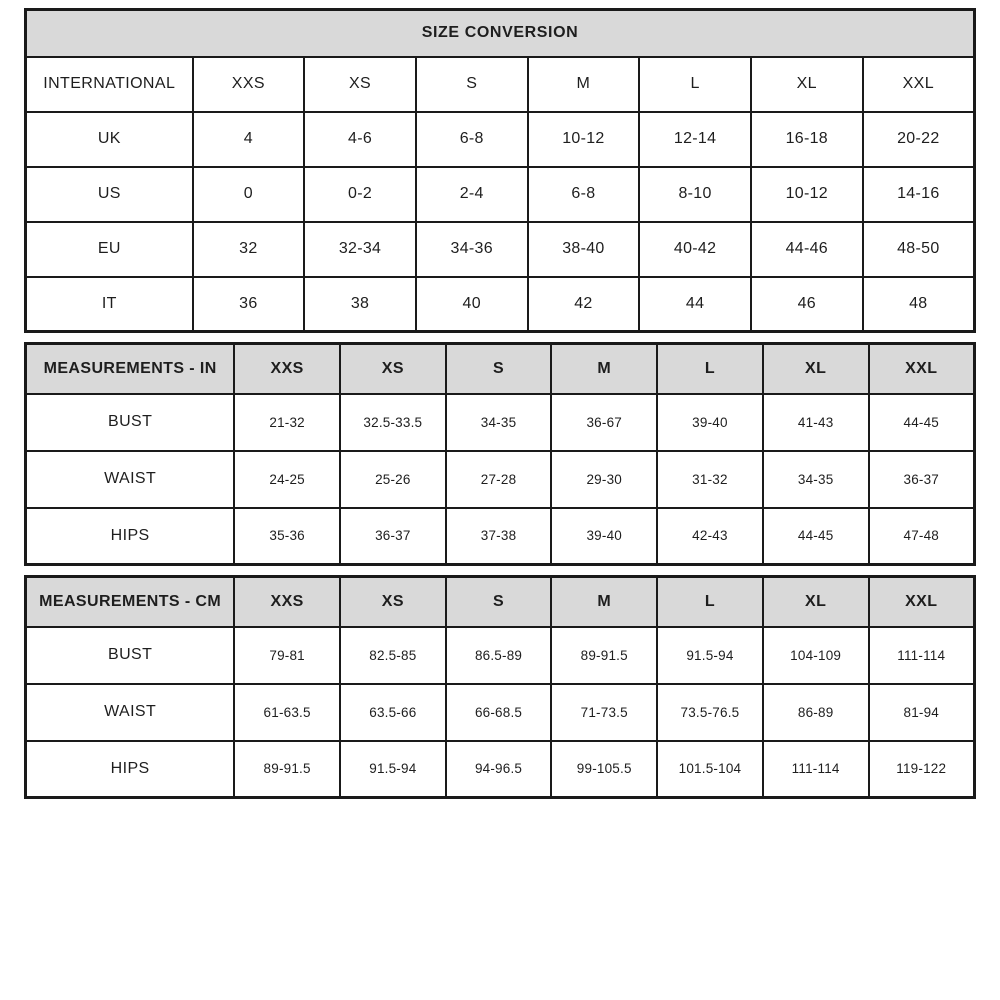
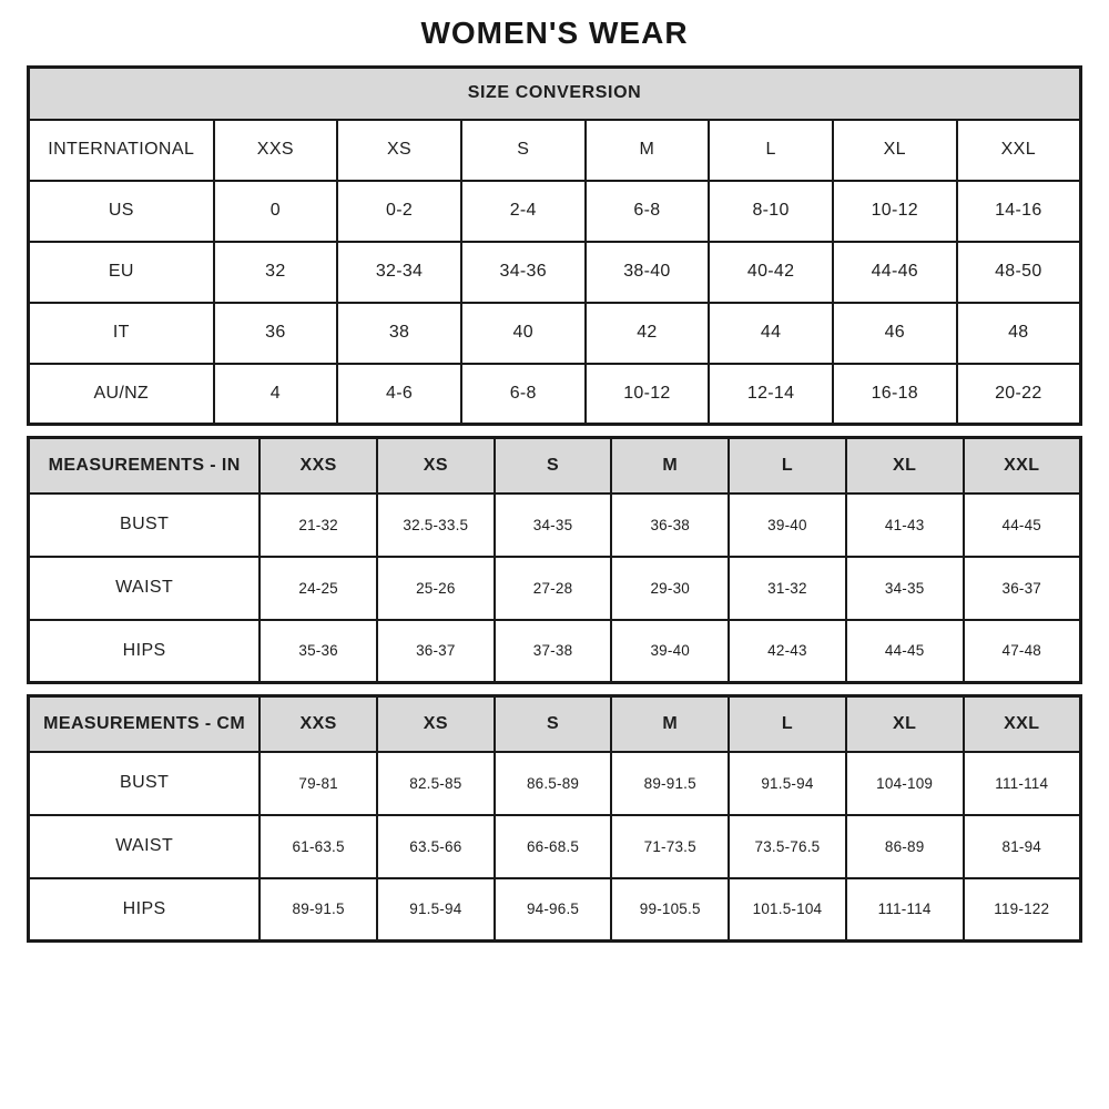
+ WOMEN'S WEAR
  SIZE CONVERSION
  INTERNATIONAL	XXS	XS	S	M	L	XL	XXL
- UK	4	4-6	6-8	10-12	12-14	16-18	20-22
  US	0	0-2	2-4	6-8	8-10	10-12	14-16
  EU	32	32-34	34-36	38-40	40-42	44-46	48-50
  IT	36	38	40	42	44	46	48
+ AU/NZ	4	4-6	6-8	10-12	12-14	16-18	20-22
  MEASUREMENTS - IN	XXS	XS	S	M	L	XL	XXL
- BUST	21-32	32.5-33.5	34-35	36-67	39-40	41-43	44-45
+ BUST	21-32	32.5-33.5	34-35	36-38	39-40	41-43	44-45
  WAIST	24-25	25-26	27-28	29-30	31-32	34-35	36-37
  HIPS	35-36	36-37	37-38	39-40	42-43	44-45	47-48
  MEASUREMENTS - CM	XXS	XS	S	M	L	XL	XXL
  BUST	79-81	82.5-85	86.5-89	89-91.5	91.5-94	104-109	111-114
  WAIST	61-63.5	63.5-66	66-68.5	71-73.5	73.5-76.5	86-89	81-94
  HIPS	89-91.5	91.5-94	94-96.5	99-105.5	101.5-104	111-114	119-122
